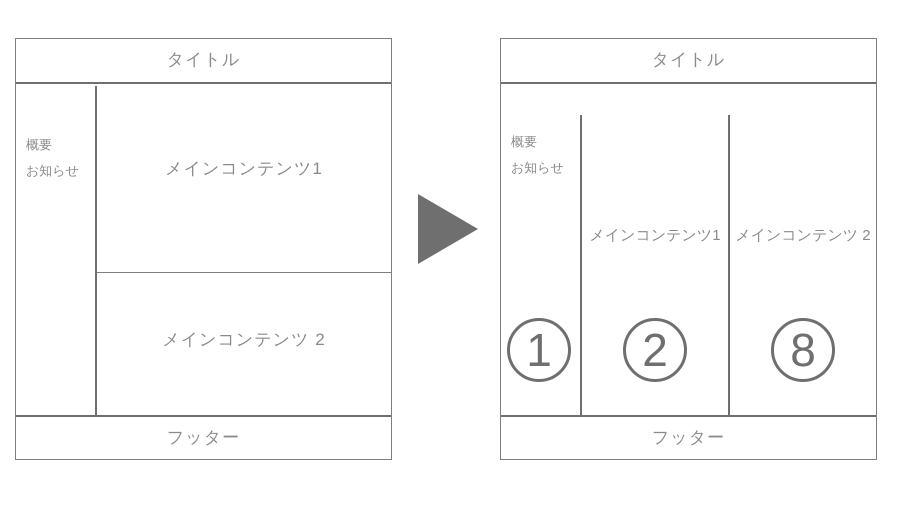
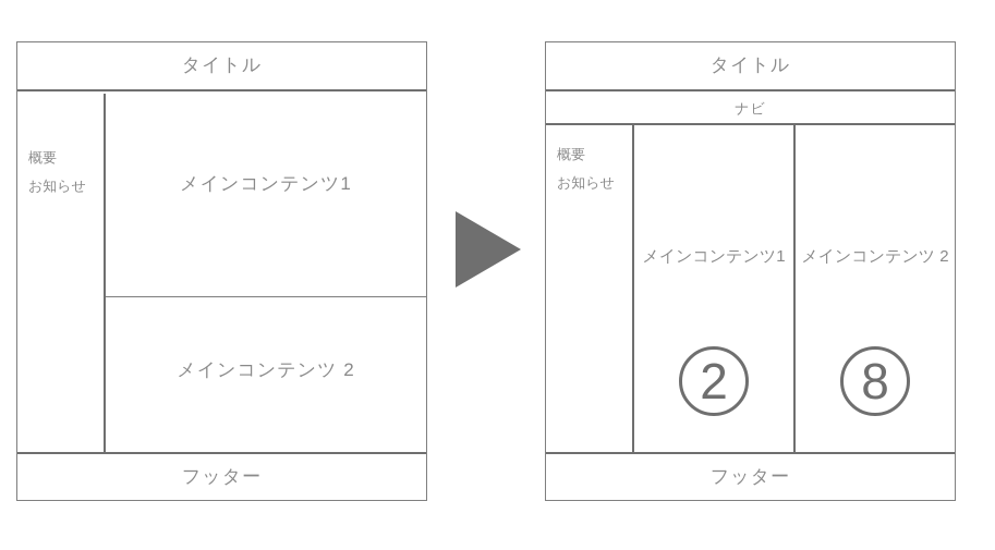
  タイトル
  概要
  お知らせ
  メインコンテンツ1
  メインコンテンツ 2
  フッター
  タイトル
+ ナビ
  概要
  お知らせ
- 1
  メインコンテンツ1
  2
  メインコンテンツ 2
  8
  フッター
